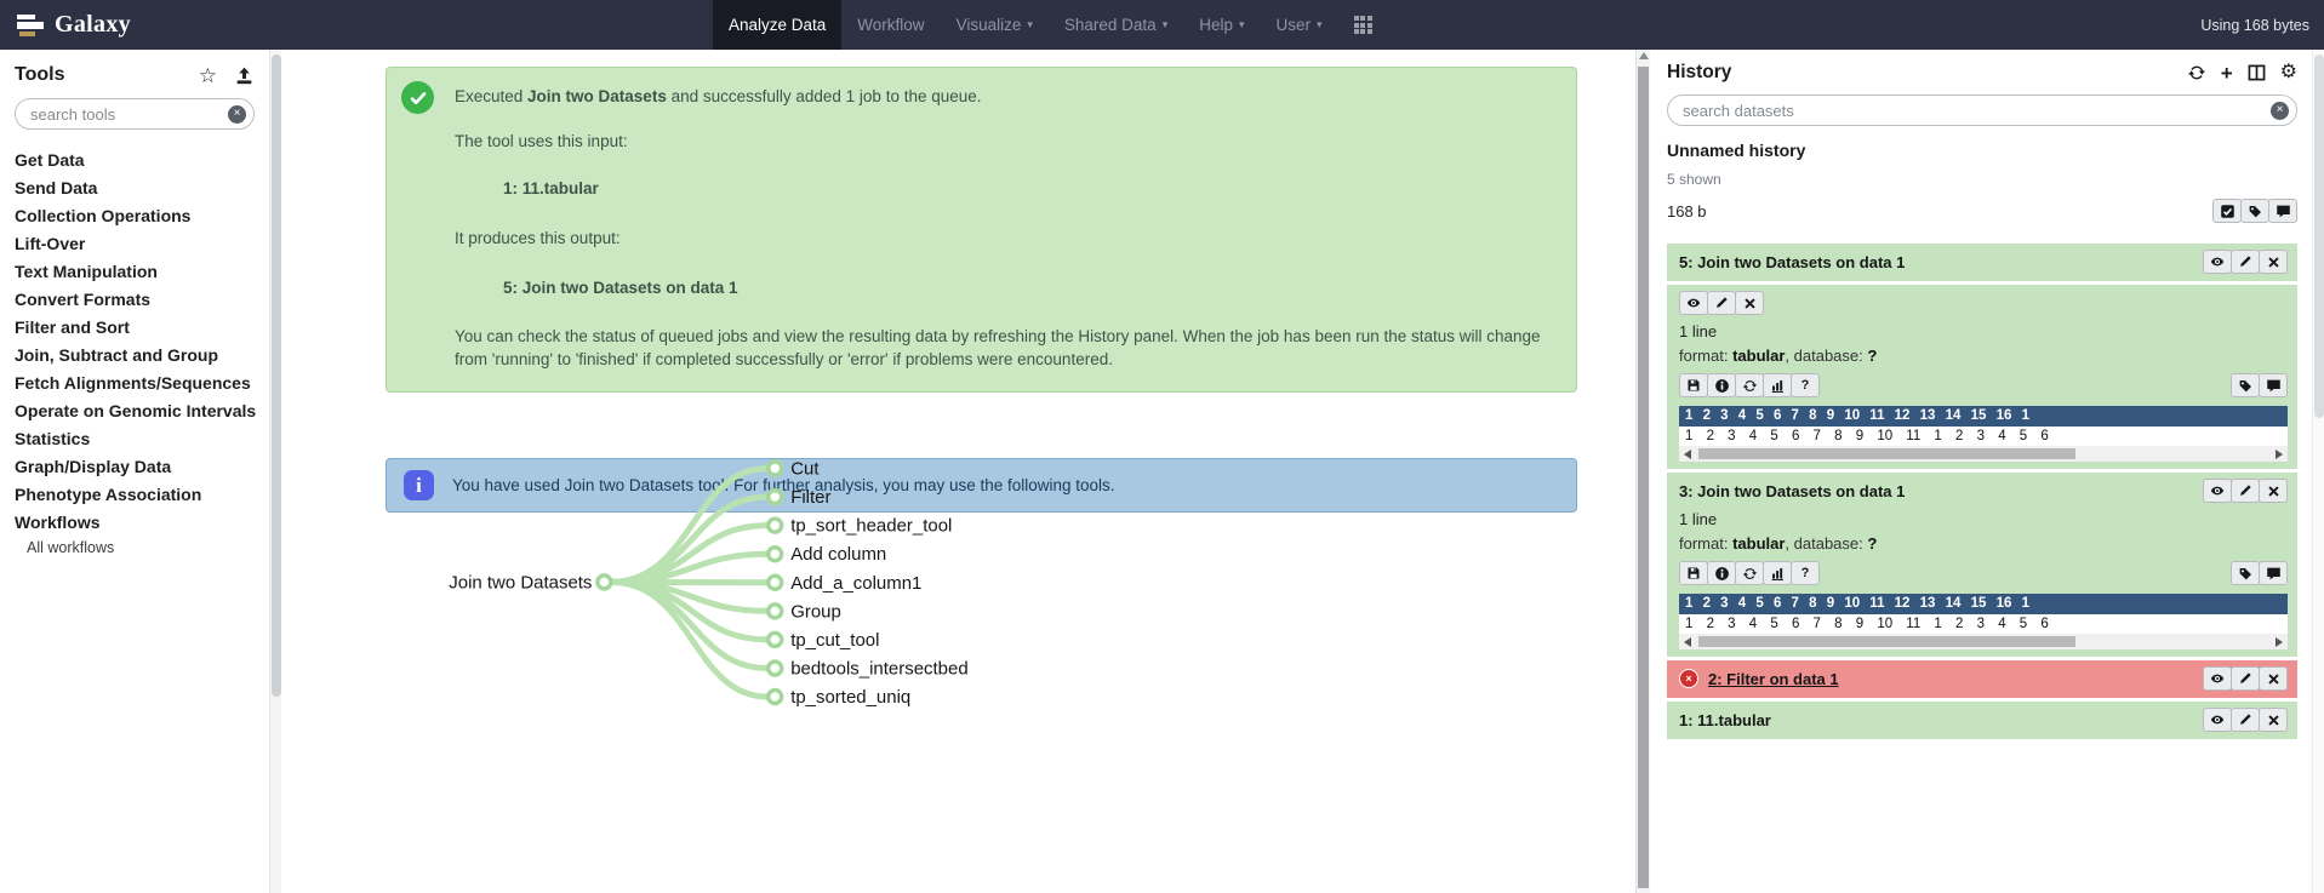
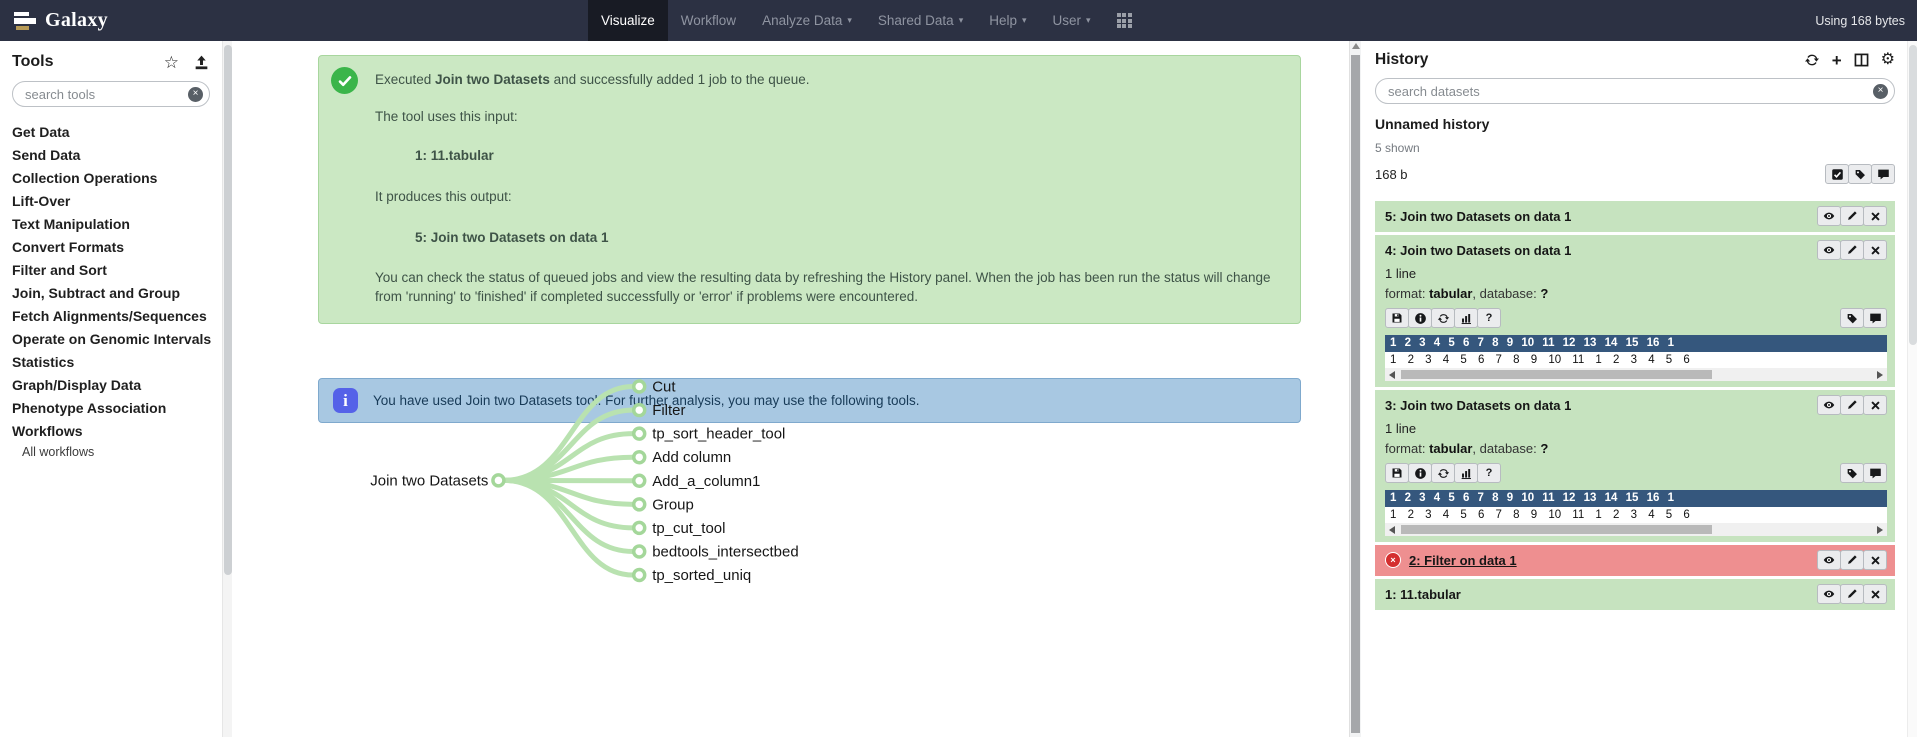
  Galaxy
- Analyze Data
+ Visualize
  Workflow
- Visualize
+ Analyze Data
  ▾
  Shared Data
  ▾
  Help
  ▾
  User
  ▾
  Using 168 bytes
  Tools
  ☆
  search tools
  ×
  Get Data
  Send Data
  Collection Operations
  Lift-Over
  Text Manipulation
  Convert Formats
  Filter and Sort
  Join, Subtract and Group
  Fetch Alignments/Sequences
  Operate on Genomic Intervals
  Statistics
  Graph/Display Data
  Phenotype Association
  Workflows
  All workflows
  Executed Join two Datasets and successfully added 1 job to the queue.
  The tool uses this input:
  1: 11.tabular
  It produces this output:
  5: Join two Datasets on data 1
  You can check the status of queued jobs and view the resulting data by refreshing the History panel. When the job has been run the status will change from 'running' to 'finished' if completed successfully or 'error' if problems were encountered.
  i
  You have used Join two Datasets too For further analysis, you may use the following tools.
  Join two Datasets
  Cut
  Filter
  tp_sort_header_tool
  Add column
  Add_a_column1
  Group
  tp_cut_tool
  bedtools_intersectbed
  tp_sorted_uniq
  History
  +
  ⚙
  search datasets
  ×
  Unnamed history
  5 shown
  168 b
  5: Join two Datasets on data 1
+ 4: Join two Datasets on data 1
  1 line
  format: tabular, database: ?
  ?
  1 2 3 4 5 6 7 8 9 10 11 12 13 14 15 16 1
  1 2 3 4 5 6 7 8 9 10 11 1 2 3 4 5 6
  3: Join two Datasets on data 1
  1 line
  format: tabular, database: ?
  ?
  1 2 3 4 5 6 7 8 9 10 11 12 13 14 15 16 1
  1 2 3 4 5 6 7 8 9 10 11 1 2 3 4 5 6
  ×
  2: Filter on data 1
  1: 11.tabular
